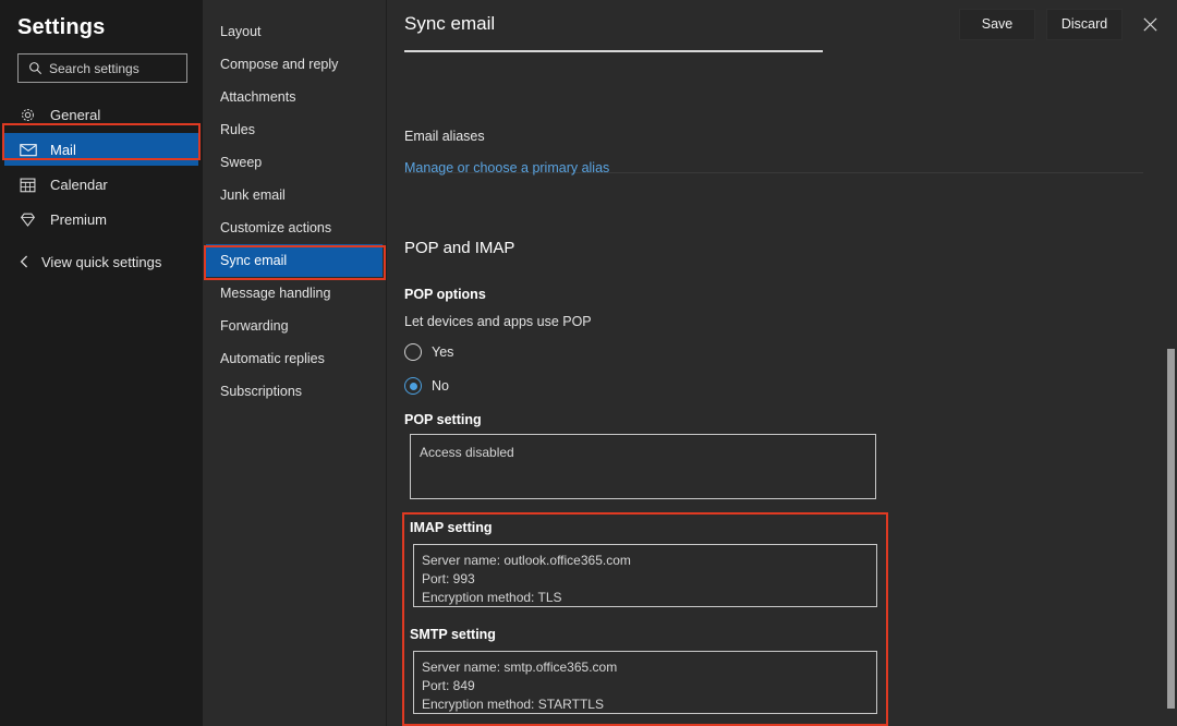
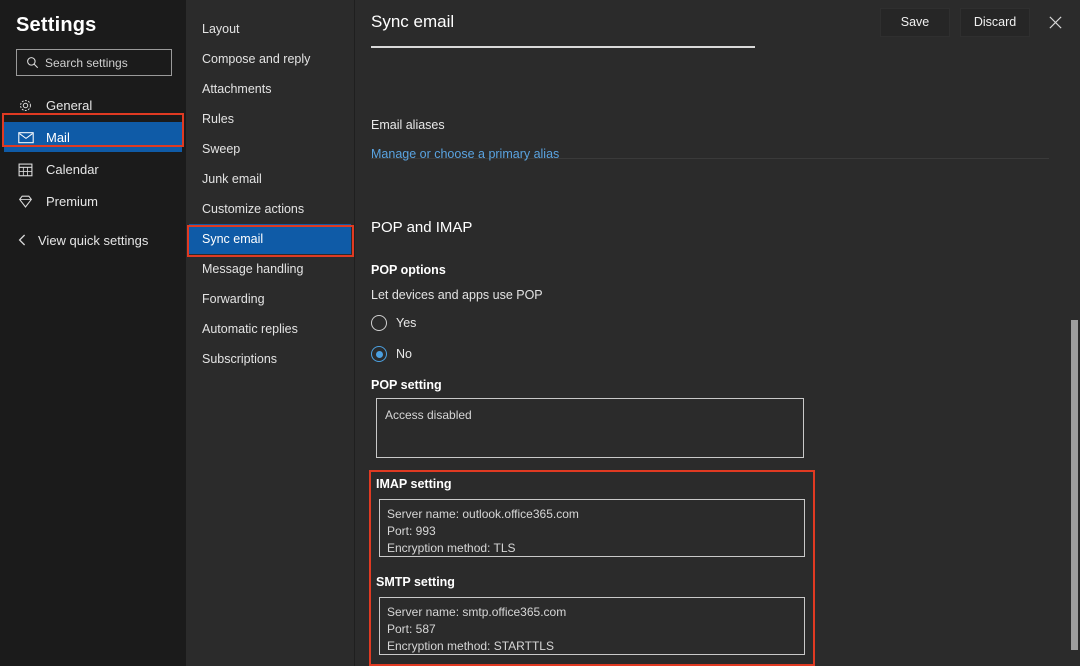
  Settings
  Search settings
  General
  Mail
  Calendar
  Premium
  View quick settings
  Layout
  Compose and reply
  Attachments
  Rules
  Sweep
  Junk email
  Customize actions
  Sync email
  Message handling
  Forwarding
  Automatic replies
  Subscriptions
  Sync email
  Save
  Discard
  Email aliases
  Manage or choose a primary alias
  POP and IMAP
  POP options
  Let devices and apps use POP
  Yes
  No
  POP setting
  Access disabled
  IMAP setting
  Server name: outlook.office365.com
  Port: 993
  Encryption method: TLS
  SMTP setting
  Server name: smtp.office365.com
- Port: 849
+ Port: 587
  Encryption method: STARTTLS
